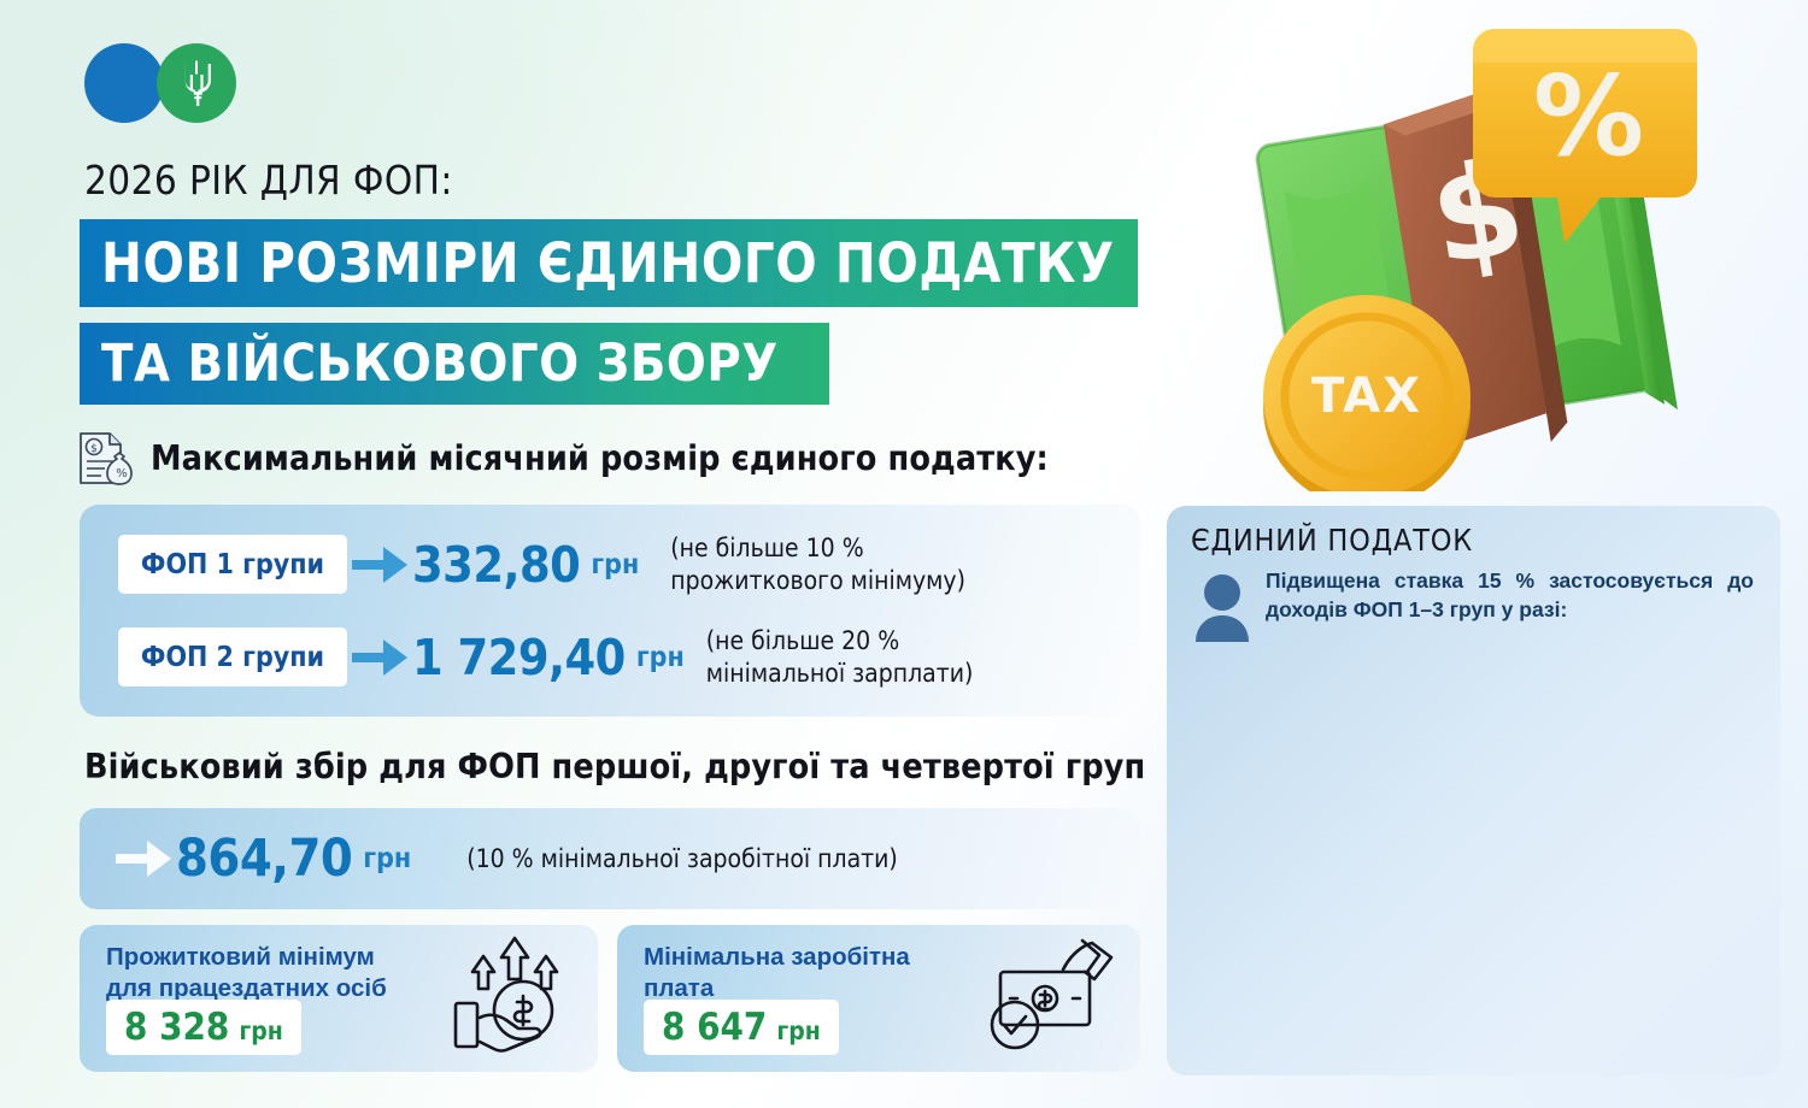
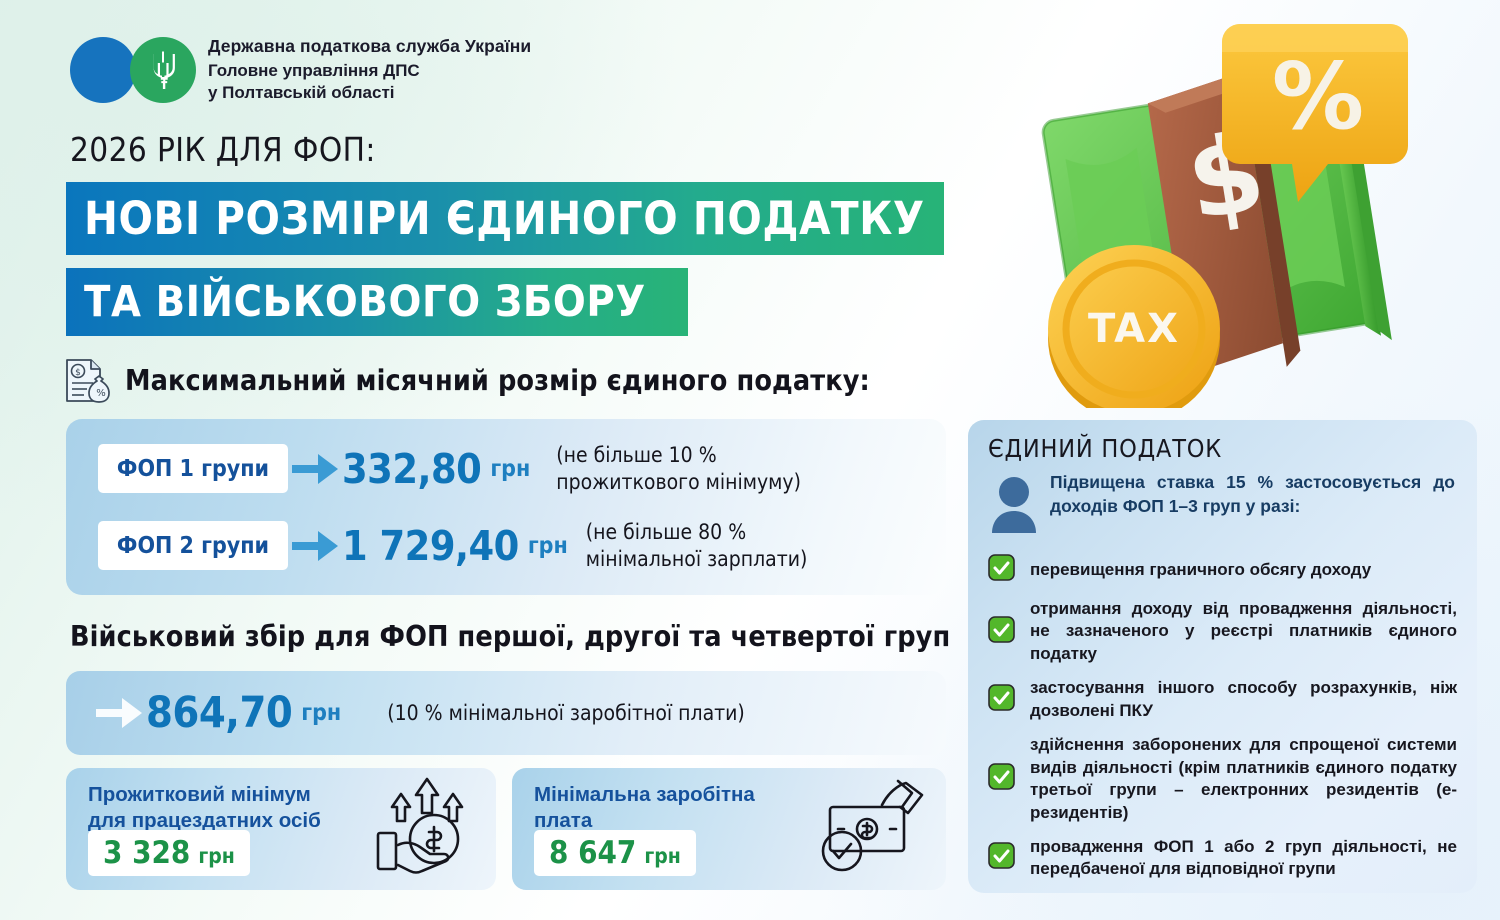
+ Державна податкова служба України
+ Головне управління ДПС
+ у Полтавській області
  2026 РІК ДЛЯ ФОП:
  НОВІ РОЗМІРИ ЄДИНОГО ПОДАТКУ
  ТА ВІЙСЬКОВОГО ЗБОРУ
  TAX
  %
  $
  %
  Максимальний місячний розмір єдиного податку:
  ФОП 1 групи
  332,80
  грн
  (не більше 10 %
  прожиткового мінімуму)
  ФОП 2 групи
  1 729,40
  грн
- (не більше 20 %
+ (не більше 80 %
  мінімальної зарплати)
  Військовий збір для ФОП першої, другої та четвертої груп
  864,70
  грн
  (10 % мінімальної заробітної плати)
  Прожитковий мінімум
  для працездатних осіб
- 8 328
+ 3 328
  грн
  Мінімальна заробітна
  плата
  8 647
  грн
  ЄДИНИЙ ПОДАТОК
  Підвищена ставка 15 % застосовується до доходів ФОП 1–3 груп у разі:
+ перевищення граничного обсягу доходу
+ отримання доходу від провадження діяльності, не зазначеного у реєстрі платників єдиного податку
+ застосування іншого способу розрахунків, ніж дозволені ПКУ
+ здійснення заборонених для спрощеної системи видів діяльності (крім платників єдиного податку третьої групи – електронних резидентів (е-резидентів)
+ провадження ФОП 1 або 2 груп діяльності, не передбаченої для відповідної групи
